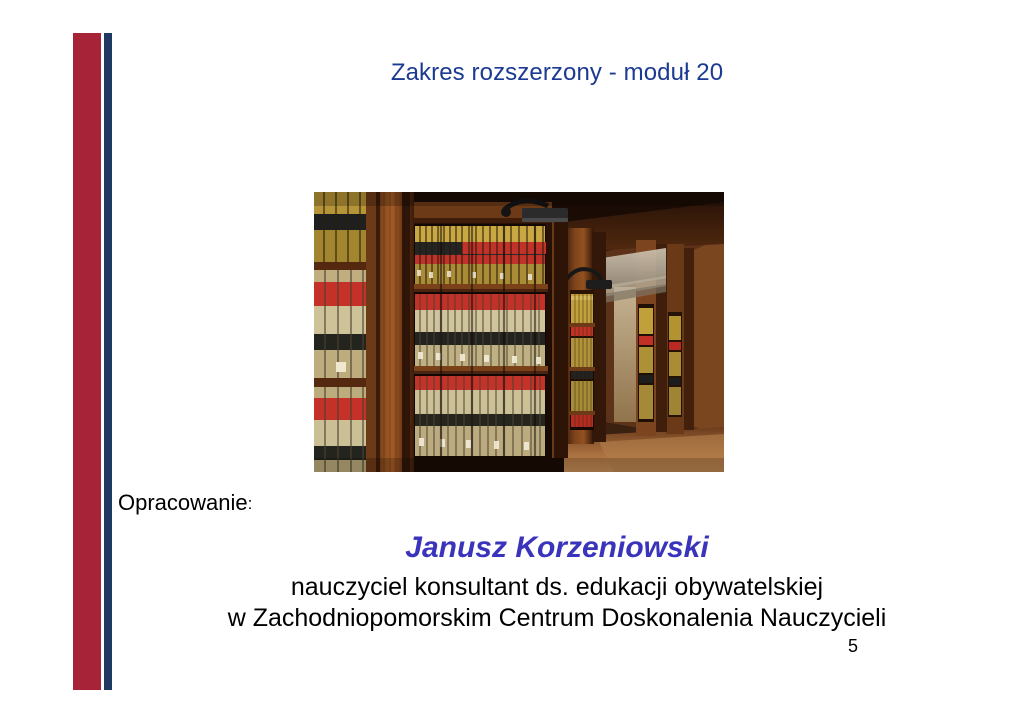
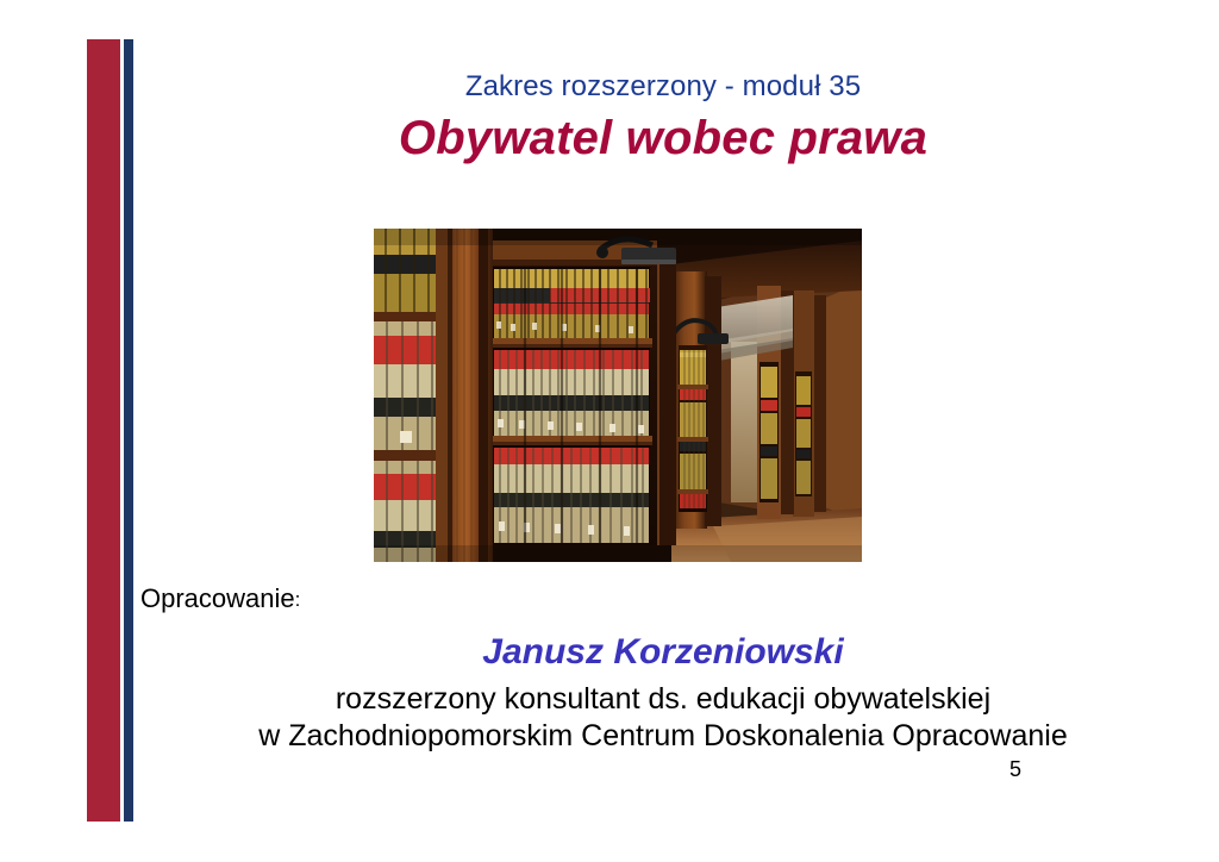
- Zakres rozszerzony - moduł 20
+ Zakres rozszerzony - moduł 35
+ Obywatel wobec prawa
  Opracowanie:
  Janusz Korzeniowski
- nauczyciel konsultant ds. edukacji obywatelskiej
+ rozszerzony konsultant ds. edukacji obywatelskiej
- w Zachodniopomorskim Centrum Doskonalenia Nauczycieli
+ w Zachodniopomorskim Centrum Doskonalenia Opracowanie
  5
